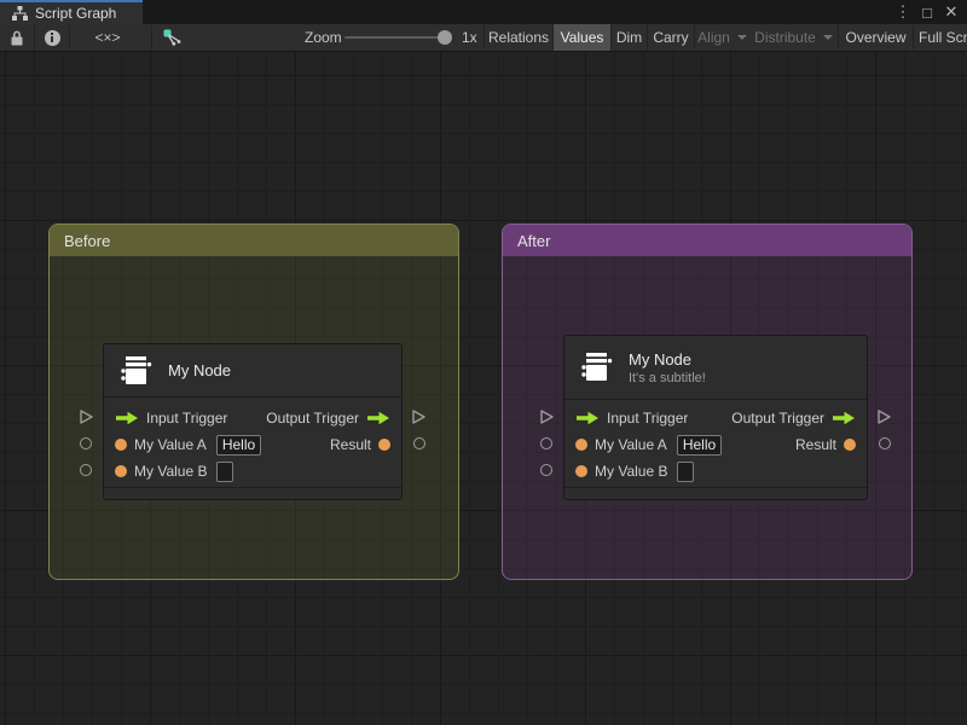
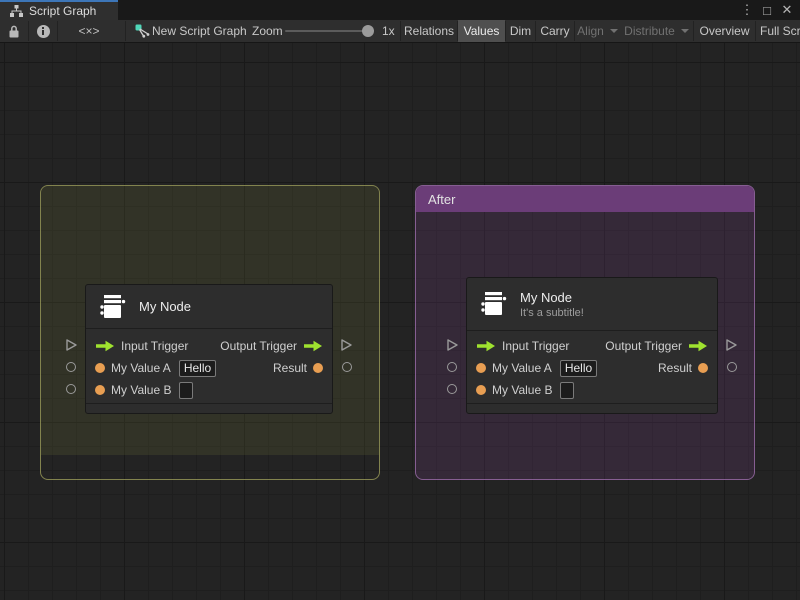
  Script Graph
  ⋮
  □
  ✕
  <×>
+ New Script Graph
  Zoom
  1x
  Relations
  Values
  Dim
  Carry
  Align
  Distribute
  Overview
  Full Scr
- Before
  After
  My Node
  Input Trigger
  Output Trigger
  My Value A
  Hello
  Result
  My Value B
  My Node
  It's a subtitle!
  Input Trigger
  Output Trigger
  My Value A
  Hello
  Result
  My Value B
